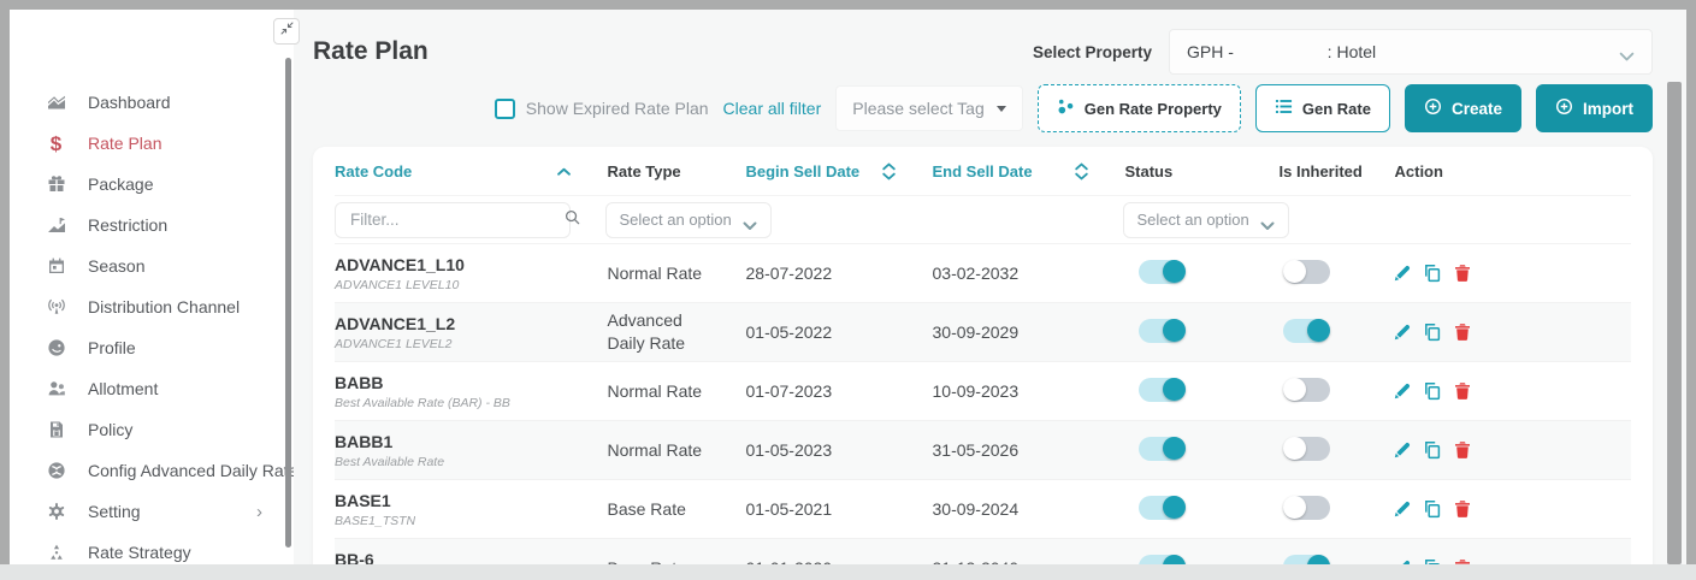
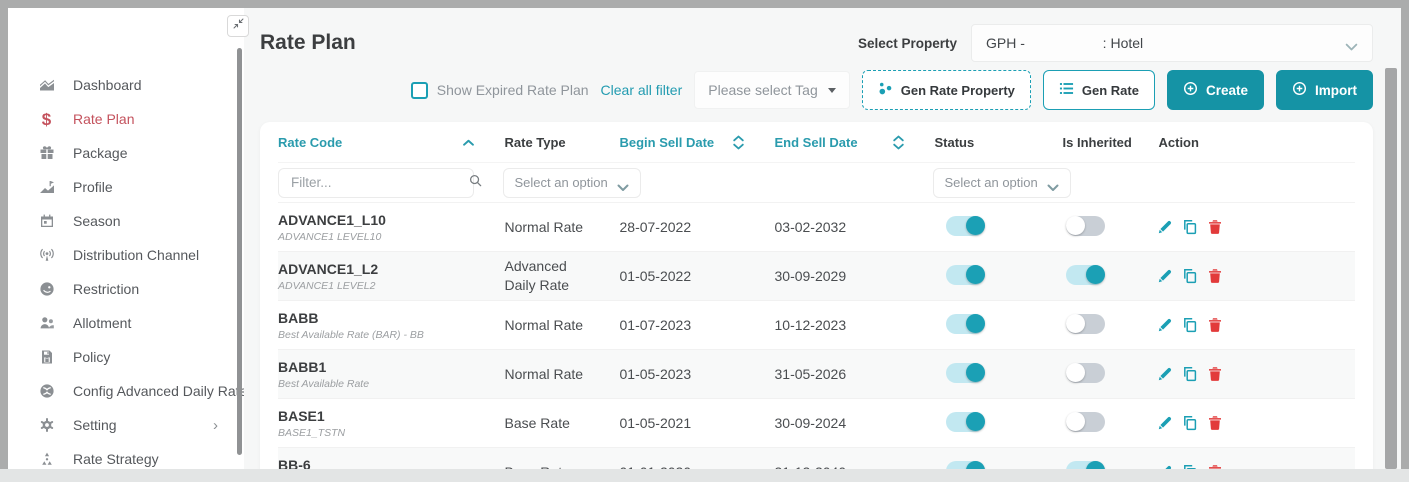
  Dashboard
  $
  Rate Plan
  Package
- Restriction
+ Profile
  Season
  Distribution Channel
- Profile
+ Restriction
  Allotment
  Policy
  Config Advanced Daily Ra
  Setting
  ›
  Rate Strategy
  Rate Plan
  Select Property
  GPH - : Hotel
  Show Expired Rate Plan
  Clear all filter
  Please select Tag
  Gen Rate Property
  Gen Rate
  Create
  Import
  Rate Code
  Rate Type
  Begin Sell Date
  End Sell Date
  Status
  Is Inherited
  Action
  Filter...
  Select an option
  Select an option
  ADVANCE1_L10
  ADVANCE1 LEVEL10
  Normal Rate
  28-07-2022
  03-02-2032
  ADVANCE1_L2
  ADVANCE1 LEVEL2
  Advanced Daily Rate
  01-05-2022
  30-09-2029
  BABB
  Best Available Rate (BAR) - BB
  Normal Rate
  01-07-2023
- 10-09-2023
+ 10-12-2023
  BABB1
  Best Available Rate
  Normal Rate
  01-05-2023
  31-05-2026
  BASE1
  BASE1_TSTN
  Base Rate
  01-05-2021
  30-09-2024
  BB-6
